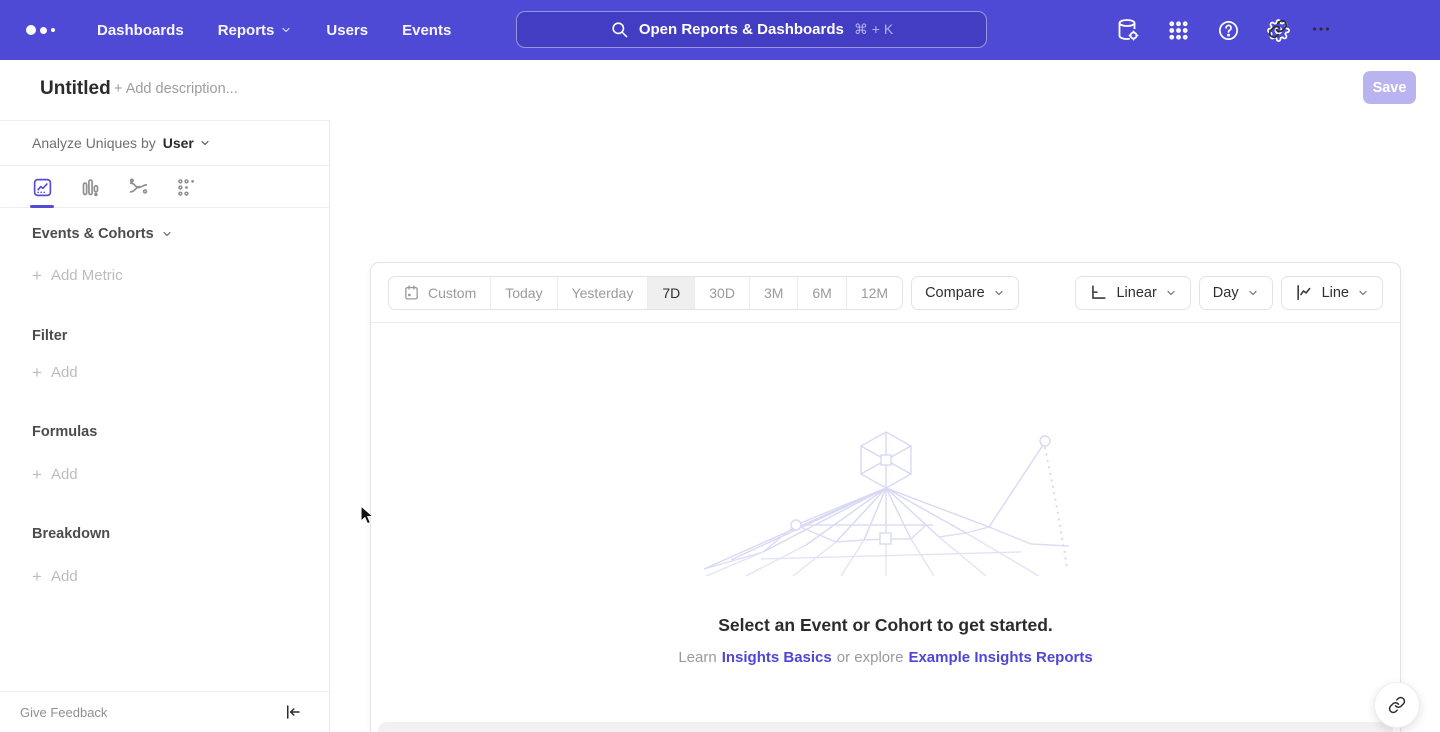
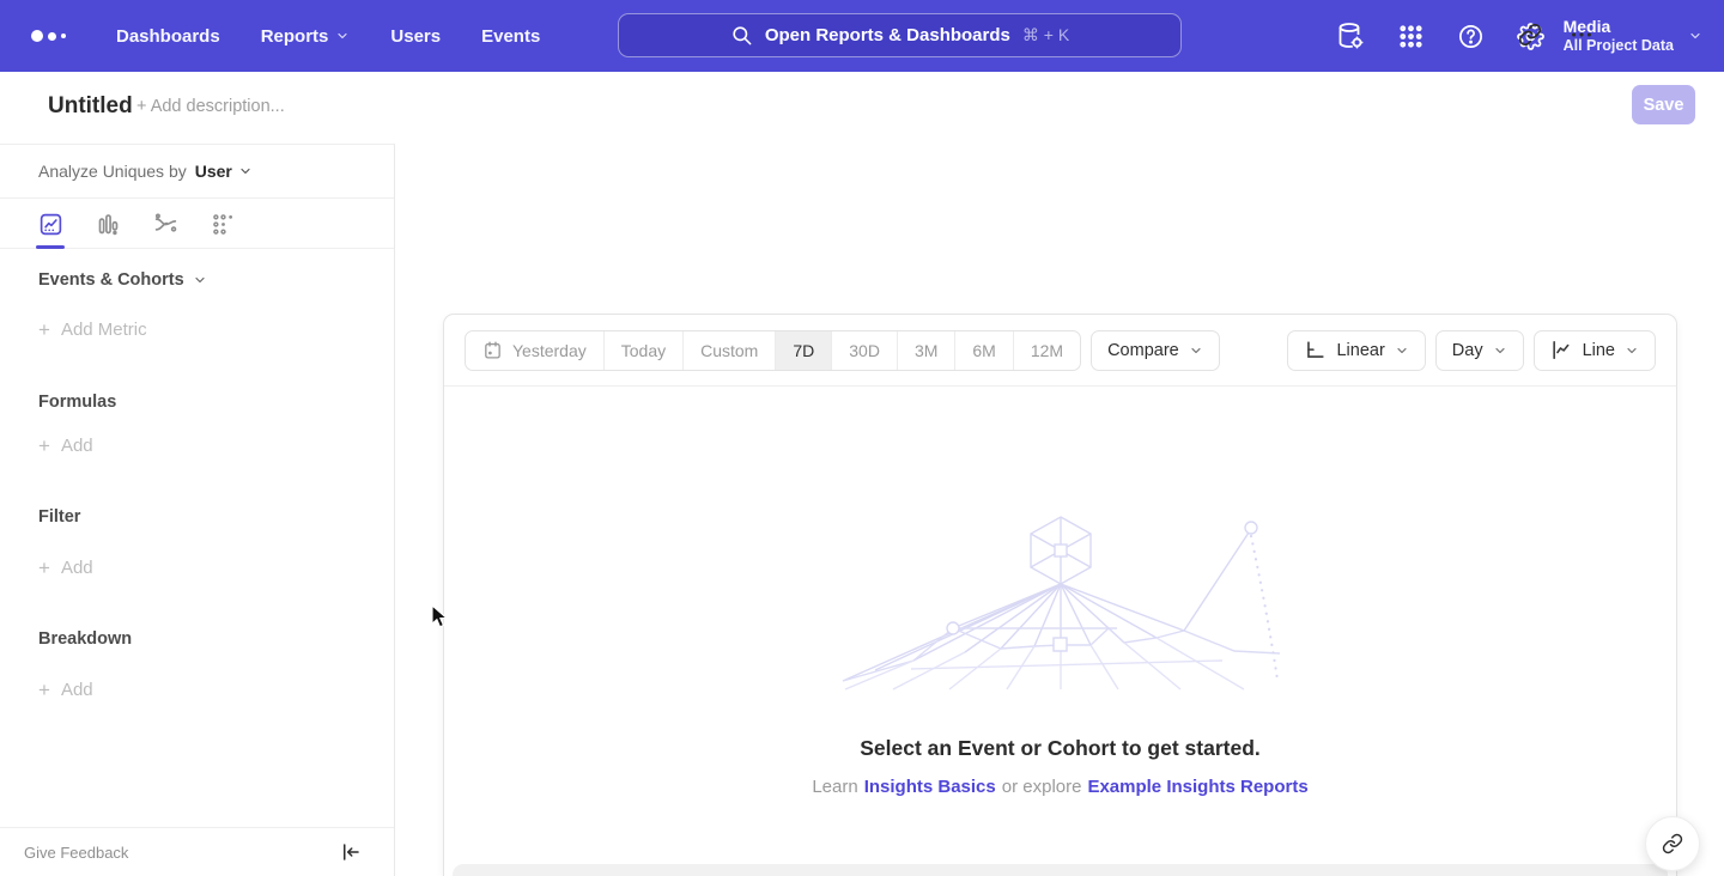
  Dashboards
  Reports
  Users
  Events
  Open Reports & Dashboards
  ⌘ + K
+ Media
+ All Project Data
  Untitled
  + Add description...
  Save
  Analyze Uniques by
  User
  Events & Cohorts
  +
  Add Metric
- Filter
+ Formulas
  +
  Add
- Formulas
+ Filter
  +
  Add
  Breakdown
  +
  Add
  Give Feedback
- Custom
+ Yesterday
  Today
- Yesterday
+ Custom
  7D
  30D
  3M
  6M
  12M
  Compare
  Linear
  Day
  Line
  Select an Event or Cohort to get started.
  Learn
  Insights Basics
  or explore
  Example Insights Reports
